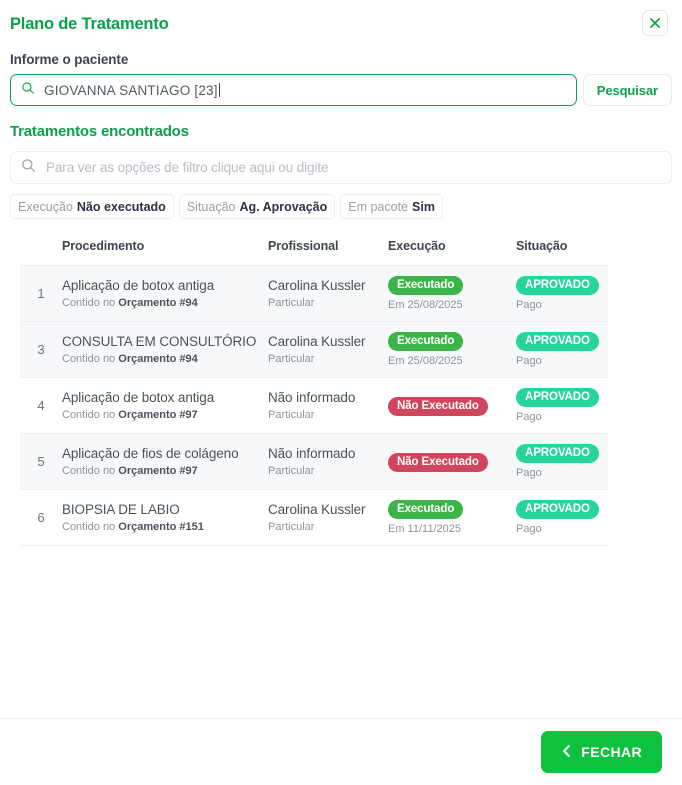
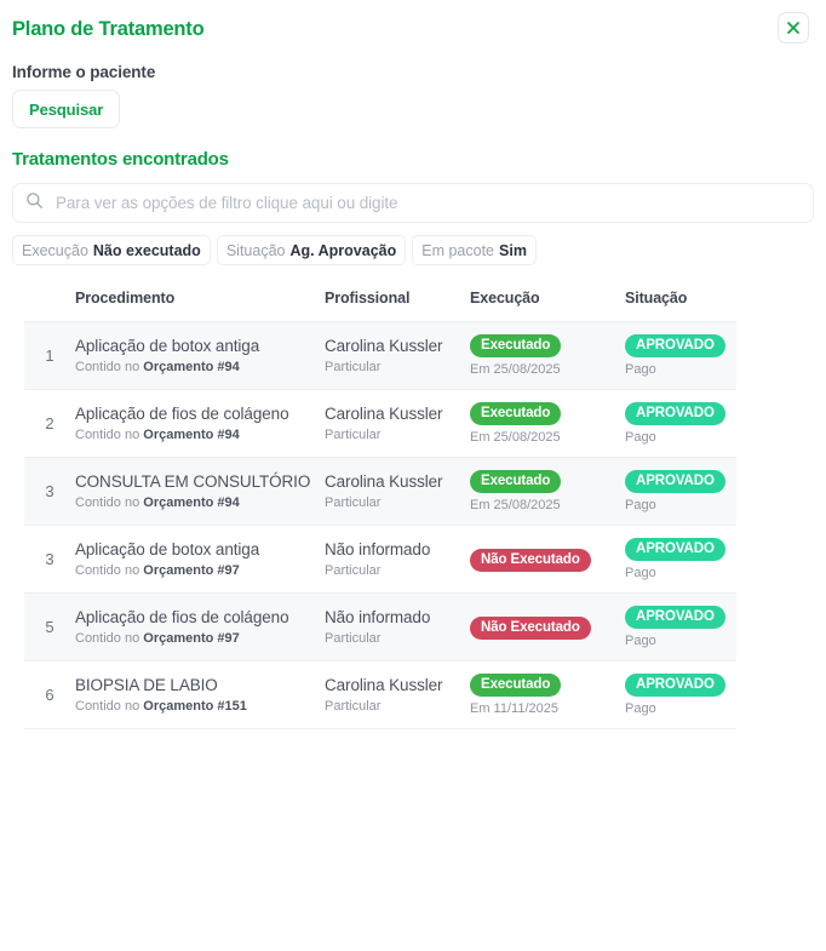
  Plano de Tratamento
  Informe o paciente
- GIOVANNA SANTIAGO [23]
  Pesquisar
  Tratamentos encontrados
  Para ver as opções de filtro clique aqui ou digite
  Execução
  Não executado
  Situação
  Ag. Aprovação
  Em pacote
  Sim
  	Procedimento	Profissional	Execução	Situação
  1	Aplicação de botox antigaContido no Orçamento #94	Carolina KusslerParticular	ExecutadoEm 25/08/2025	APROVADOPago
+ 2	Aplicação de fios de colágenoContido no Orçamento #94	Carolina KusslerParticular	ExecutadoEm 25/08/2025	APROVADOPago
  3	CONSULTA EM CONSULTÓRIOContido no Orçamento #94	Carolina KusslerParticular	ExecutadoEm 25/08/2025	APROVADOPago
- 4	Aplicação de botox antigaContido no Orçamento #97	Não informadoParticular	Não Executado	APROVADOPago
+ 3	Aplicação de botox antigaContido no Orçamento #97	Não informadoParticular	Não Executado	APROVADOPago
  5	Aplicação de fios de colágenoContido no Orçamento #97	Não informadoParticular	Não Executado	APROVADOPago
  6	BIOPSIA DE LABIOContido no Orçamento #151	Carolina KusslerParticular	ExecutadoEm 11/11/2025	APROVADOPago
- FECHAR
